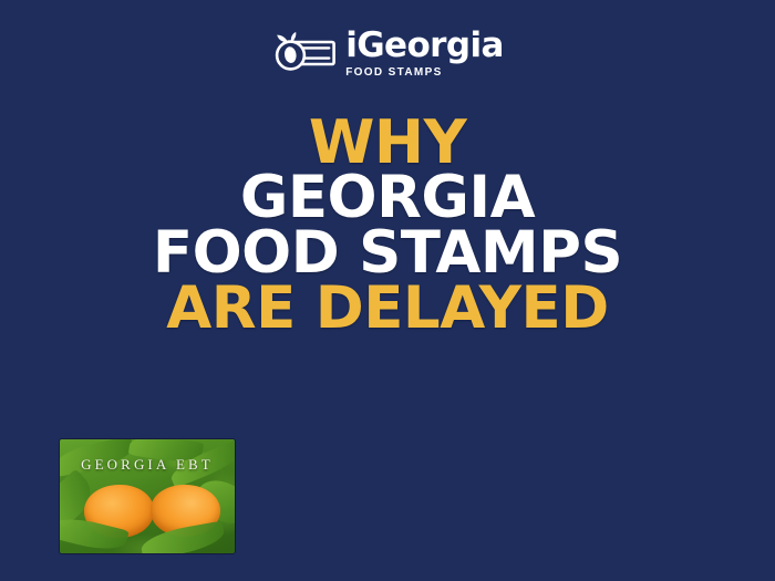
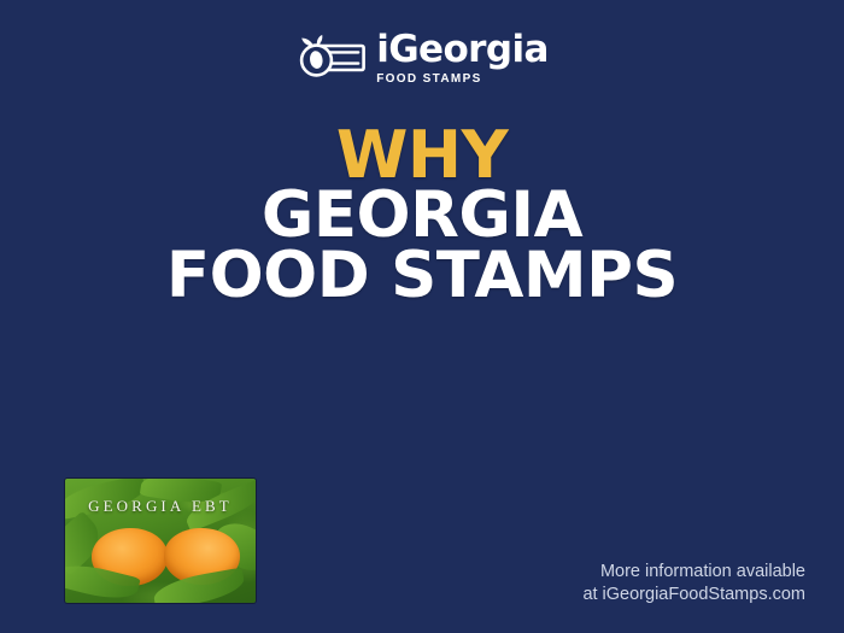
  iGeorgia
  FOOD STAMPS
  WHY
  GEORGIA
  FOOD STAMPS
- ARE DELAYED
  GEORGIA EBT
+ More information available
+ at iGeorgiaFoodStamps.com
